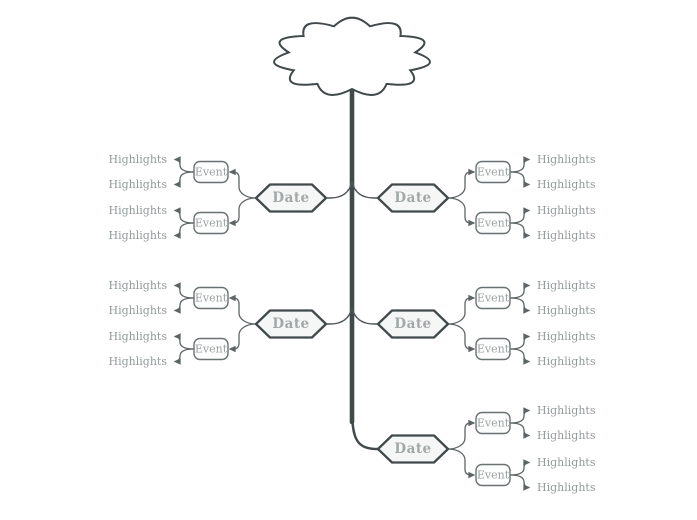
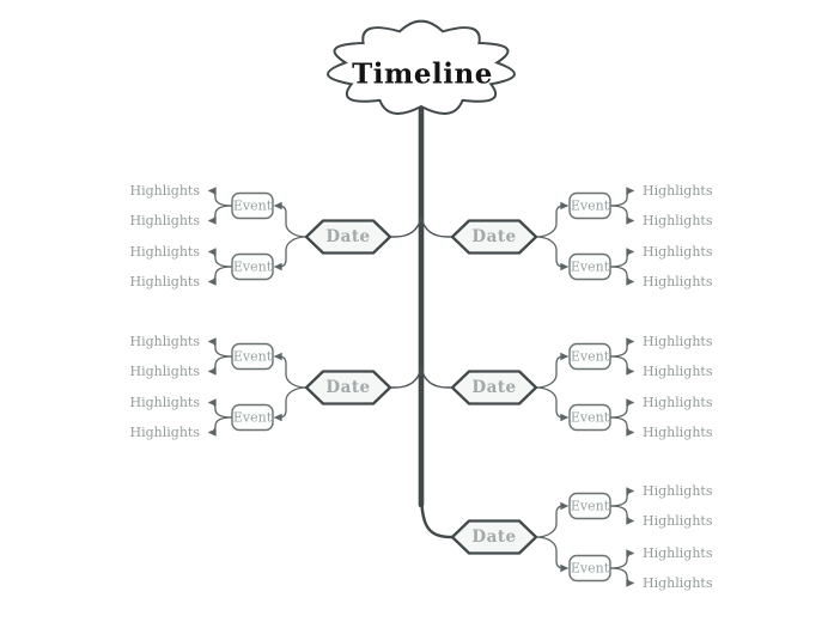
  Date
  Event
  Event
  Highlights
  Highlights
  Highlights
  Highlights
  Date
  Event
  Event
  Highlights
  Highlights
  Highlights
  Highlights
  Date
  Event
  Event
  Highlights
  Highlights
  Highlights
  Highlights
  Date
  Event
  Event
  Highlights
  Highlights
  Highlights
  Highlights
  Date
  Event
  Event
  Highlights
  Highlights
  Highlights
  Highlights
+ Timeline
